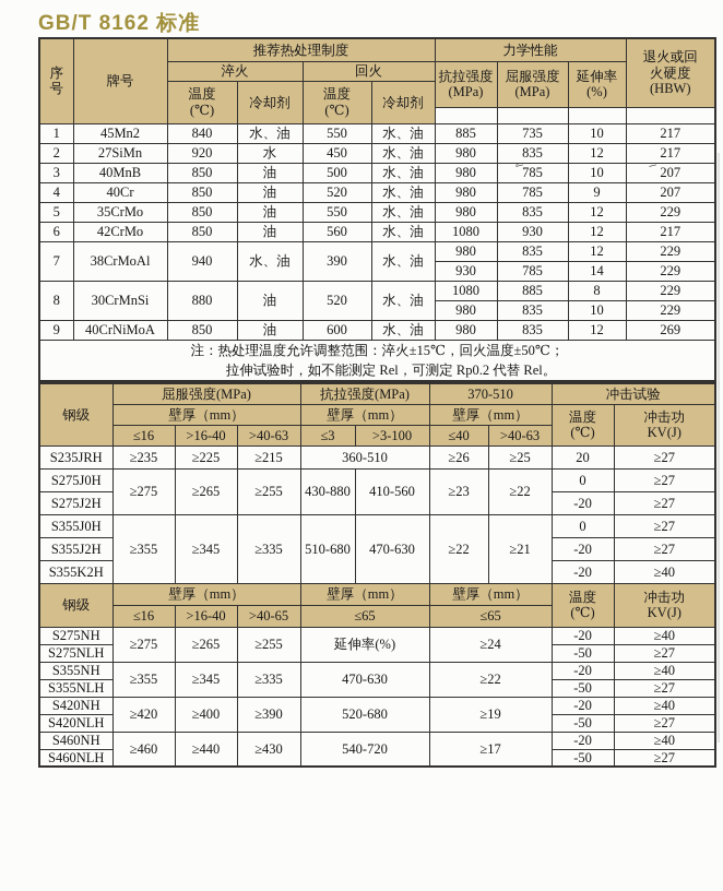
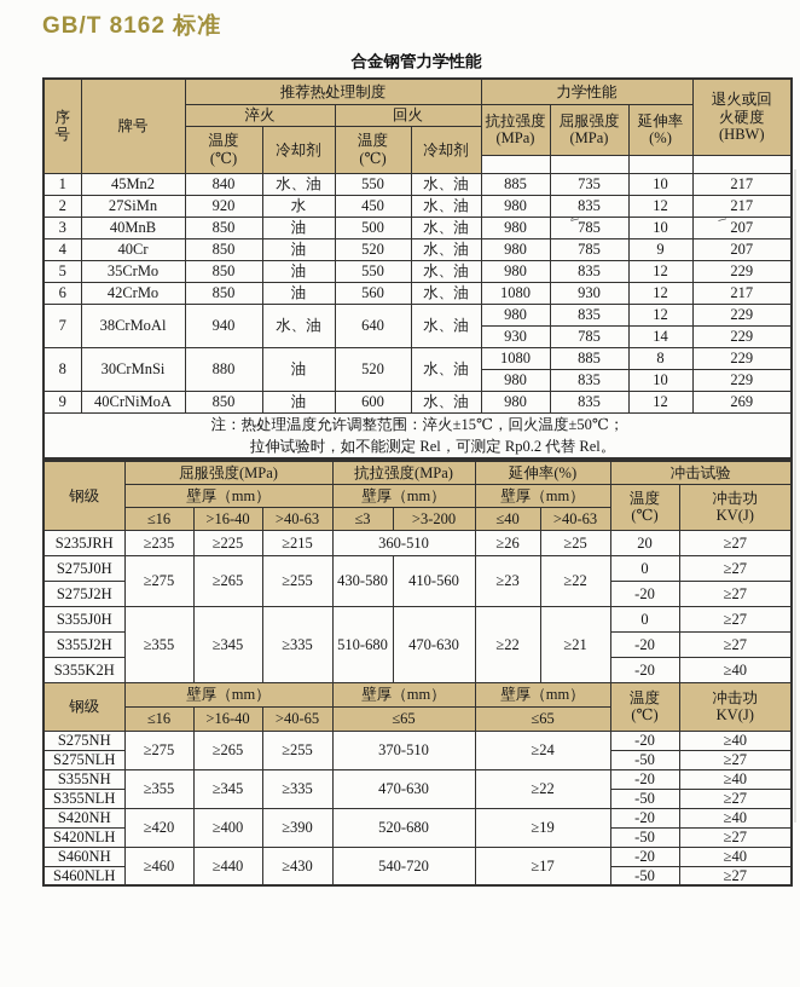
  GB/T 8162 标准
+ 合金钢管力学性能
  序 号	牌号	推荐热处理制度	力学性能	退火或回 火硬度 (HBW)
  淬火	回火	抗拉强度 (MPa)	屈服强度 (MPa)	延伸率 (%)
  温度 (℃)	冷却剂	温度 (℃)	冷却剂
  1	45Mn2	840	水、油	550	水、油	885	735	10	217
  2	27SiMn	920	水	450	水、油	980	835	12	217
  3	40MnB	850	油	500	水、油	980	785	10	207
  4	40Cr	850	油	520	水、油	980	785	9	207
  5	35CrMo	850	油	550	水、油	980	835	12	229
  6	42CrMo	850	油	560	水、油	1080	930	12	217
- 7	38CrMoAl	940	水、油	390	水、油	980	835	12	229
+ 7	38CrMoAl	940	水、油	640	水、油	980	835	12	229
  930	785	14	229
  8	30CrMnSi	880	油	520	水、油	1080	885	8	229
  980	835	10	229
  9	40CrNiMoA	850	油	600	水、油	980	835	12	269
  注：热处理温度允许调整范围：淬火±15℃，回火温度±50℃； 拉伸试验时，如不能测定 Rel，可测定 Rp0.2 代替 Rel。
- 钢级	屈服强度(MPa)	抗拉强度(MPa)	370-510	冲击试验
+ 钢级	屈服强度(MPa)	抗拉强度(MPa)	延伸率(%)	冲击试验
  壁厚（mm）	壁厚（mm）	壁厚（mm）	温度 (℃)	冲击功 KV(J)
- ≤16	>16-40	>40-63	≤3	>3-100	≤40	>40-63
+ ≤16	>16-40	>40-63	≤3	>3-200	≤40	>40-63
  S235JRH	≥235	≥225	≥215	360-510	≥26	≥25	20	≥27
- S275J0H	≥275	≥265	≥255	430-880	410-560	≥23	≥22	0	≥27
+ S275J0H	≥275	≥265	≥255	430-580	410-560	≥23	≥22	0	≥27
  S275J2H	-20	≥27
  S355J0H	≥355	≥345	≥335	510-680	470-630	≥22	≥21	0	≥27
  S355J2H	-20	≥27
  S355K2H	-20	≥40
  钢级	壁厚（mm）	壁厚（mm）	壁厚（mm）	温度 (℃)	冲击功 KV(J)
  ≤16	>16-40	>40-65	≤65	≤65
- S275NH	≥275	≥265	≥255	延伸率(%)	≥24	-20	≥40
+ S275NH	≥275	≥265	≥255	370-510	≥24	-20	≥40
  S275NLH	-50	≥27
  S355NH	≥355	≥345	≥335	470-630	≥22	-20	≥40
  S355NLH	-50	≥27
  S420NH	≥420	≥400	≥390	520-680	≥19	-20	≥40
  S420NLH	-50	≥27
  S460NH	≥460	≥440	≥430	540-720	≥17	-20	≥40
  S460NLH	-50	≥27
